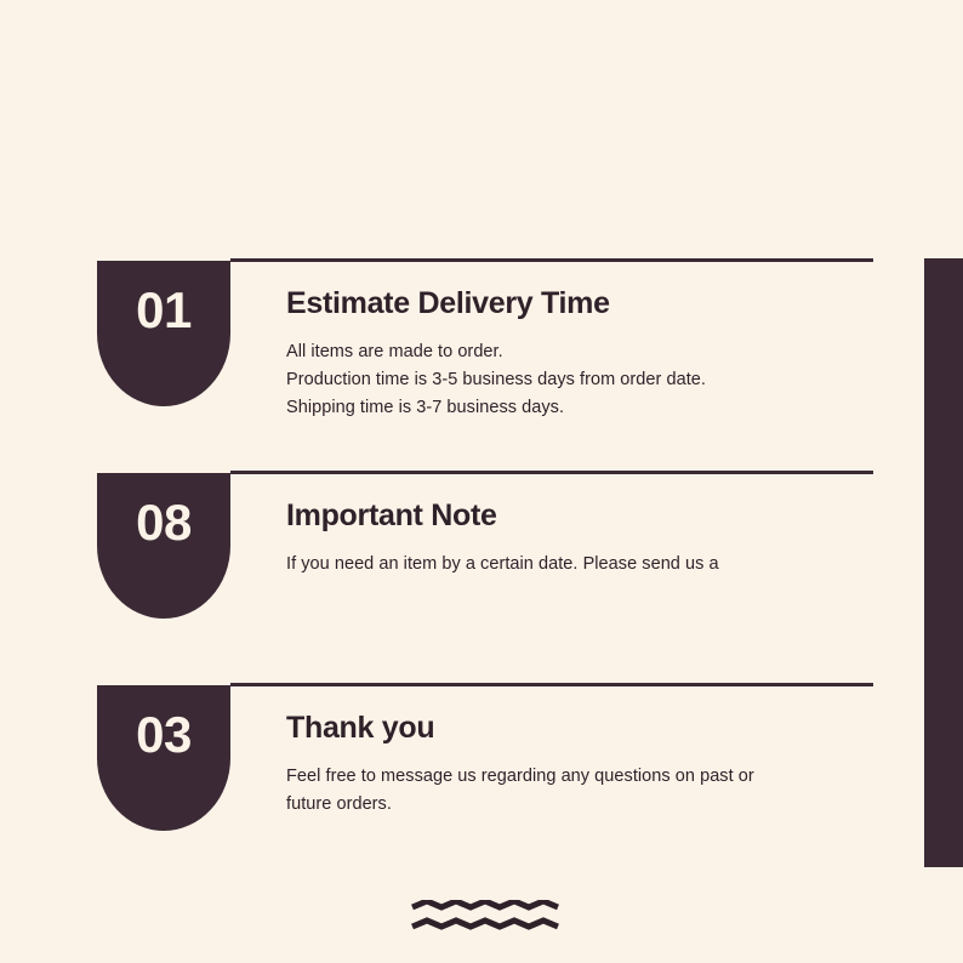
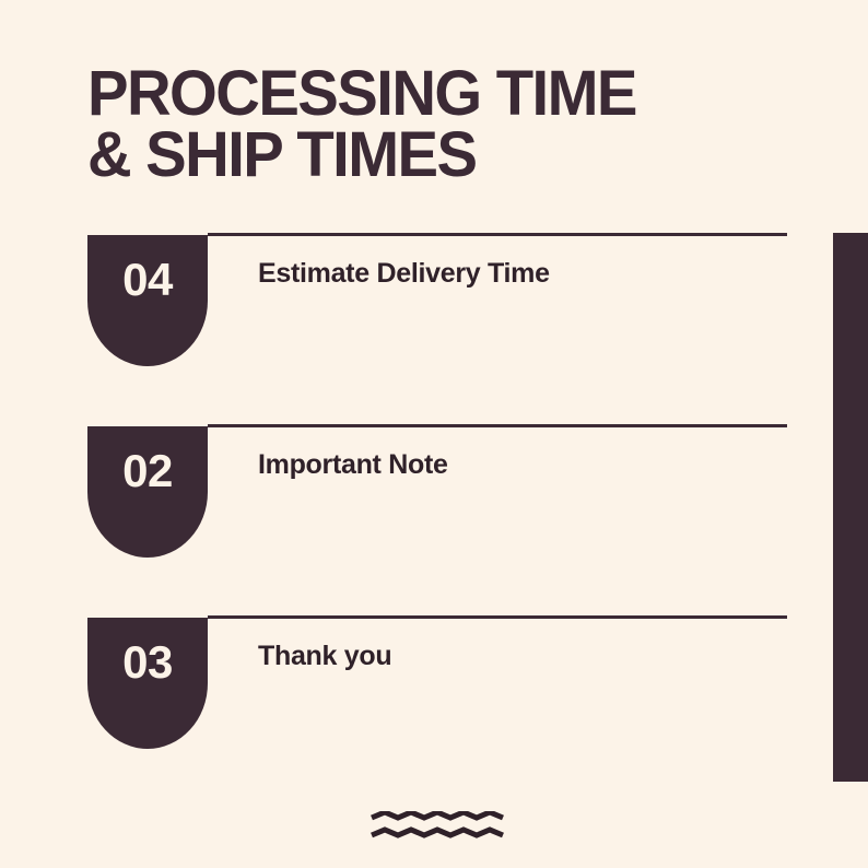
+ PROCESSING TIME
+ & SHIP TIMES
- 01
+ 04
  Estimate Delivery Time
- All items are made to order.
- Production time is 3-5 business days from order date.
- Shipping time is 3-7 business days.
- 08
+ 02
  Important Note
- If you need an item by a certain date. Please send us a
  03
  Thank you
- Feel free to message us regarding any questions on past or
- future orders.
